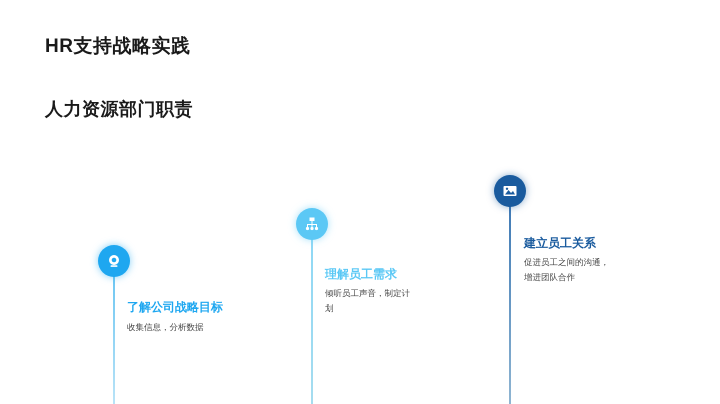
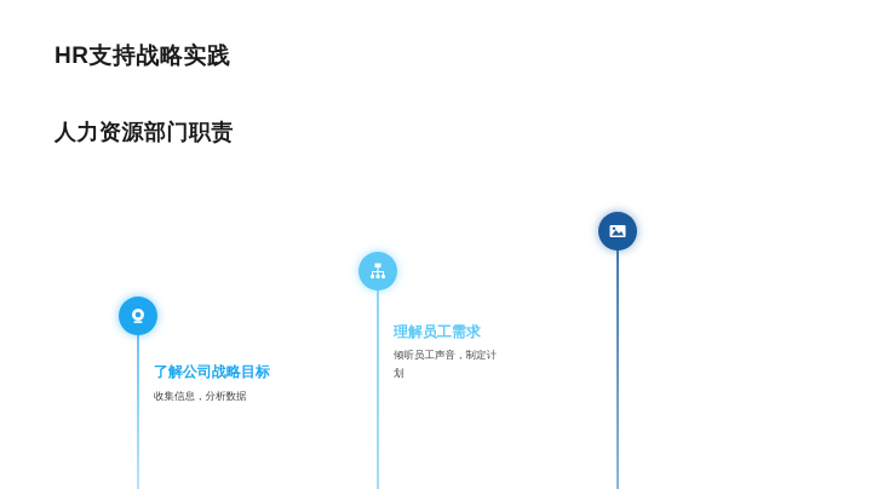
  HR支持战略实践
  人力资源部门职责
  了解公司战略目标
  收集信息，分析数据
  理解员工需求
  倾听员工声音，制定计划
- 建立员工关系
- 促进员工之间的沟通，增进团队合作
